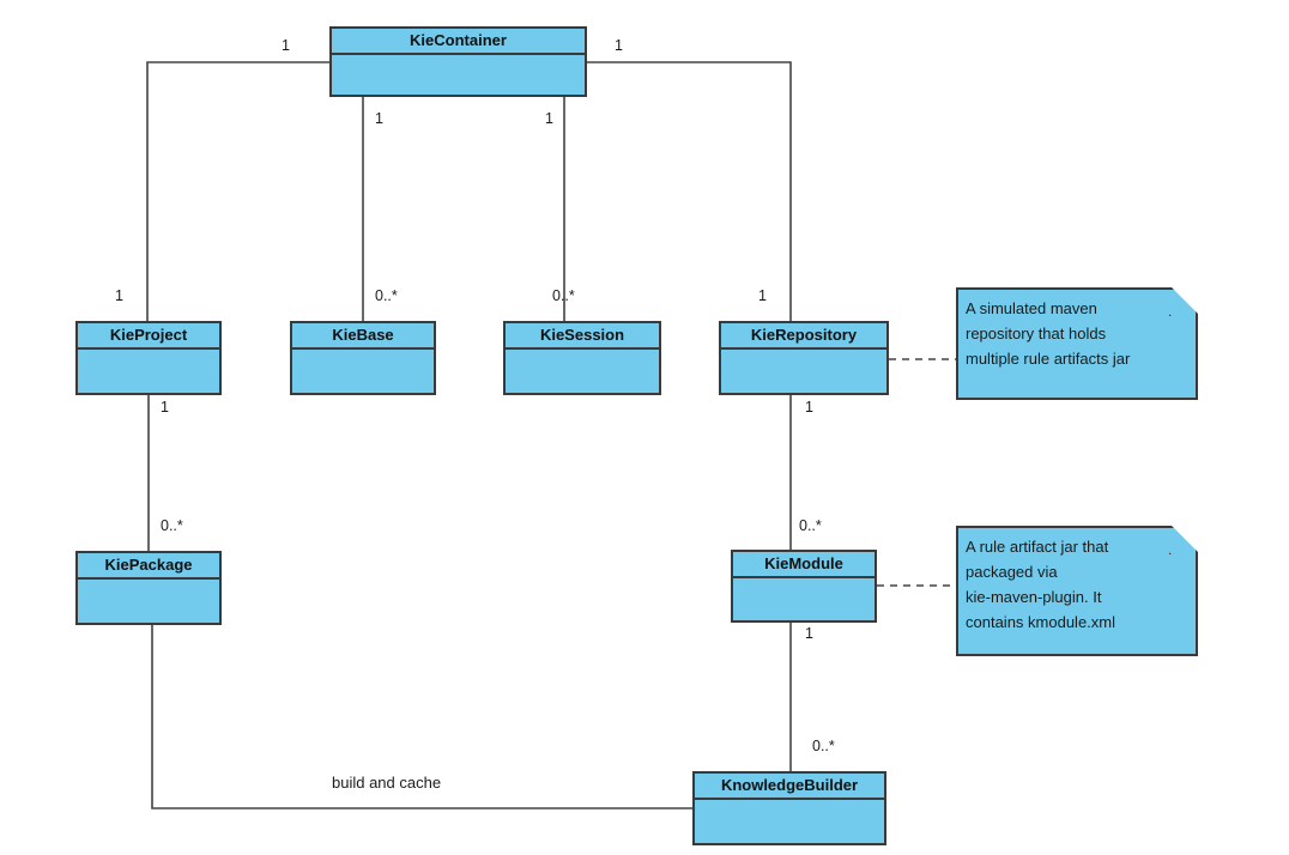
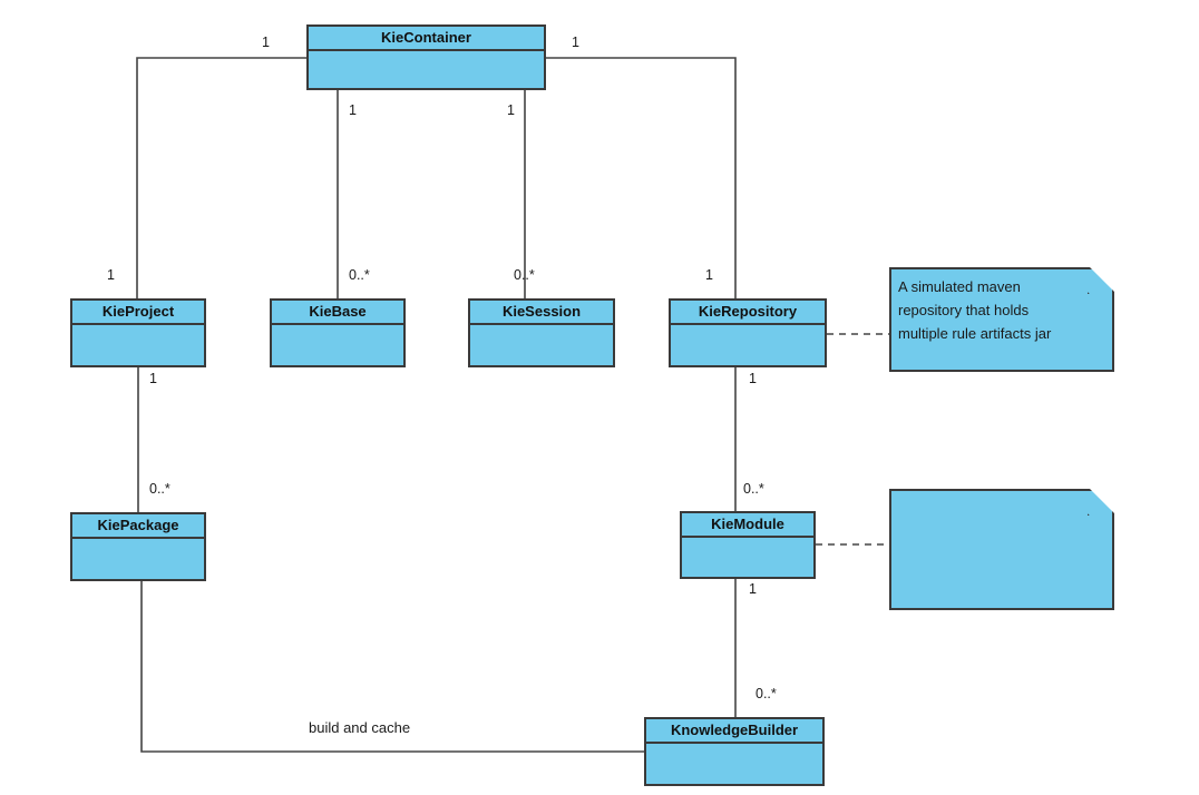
  KieContainer
  KieProject
  KieBase
  KieSession
  KieRepository
  KiePackage
  KieModule
  KnowledgeBuilder
  A simulated maven
  repository that holds
  multiple rule artifacts jar
- A rule artifact jar that
- packaged via
- kie-maven-plugin. It
- contains kmodule.xml
  1
  1
  1
  1
  1
  0..*
  0..*
  1
  1
  1
  0..*
  0..*
  1
  0..*
  build and cache
